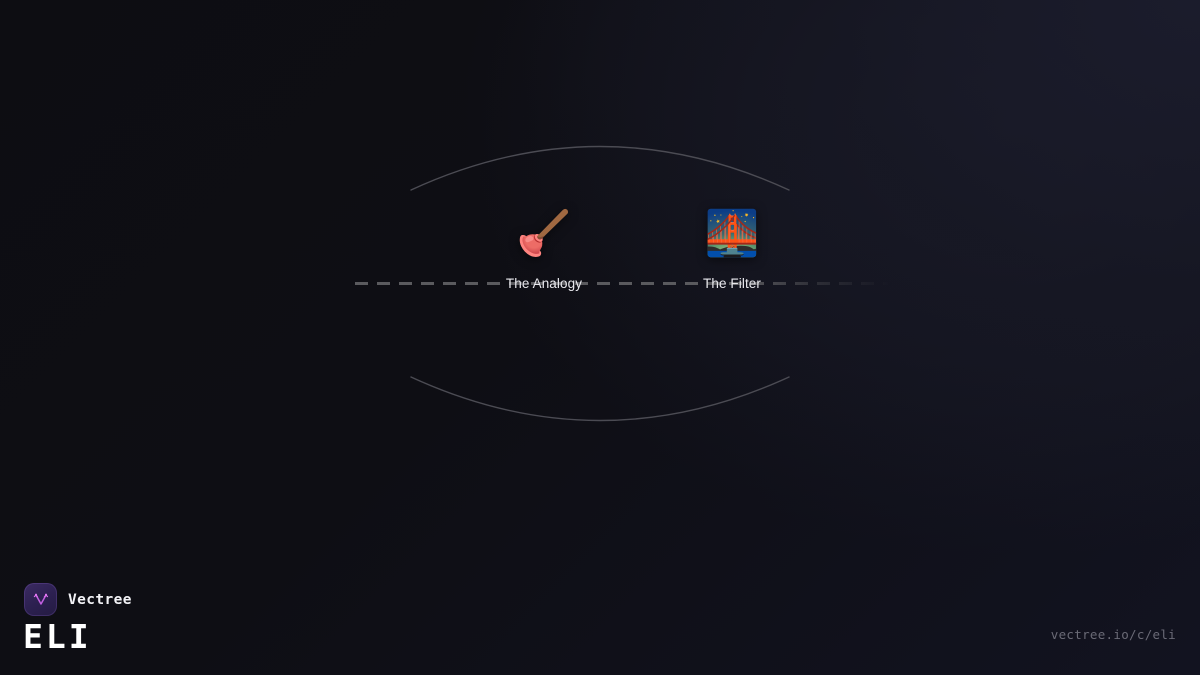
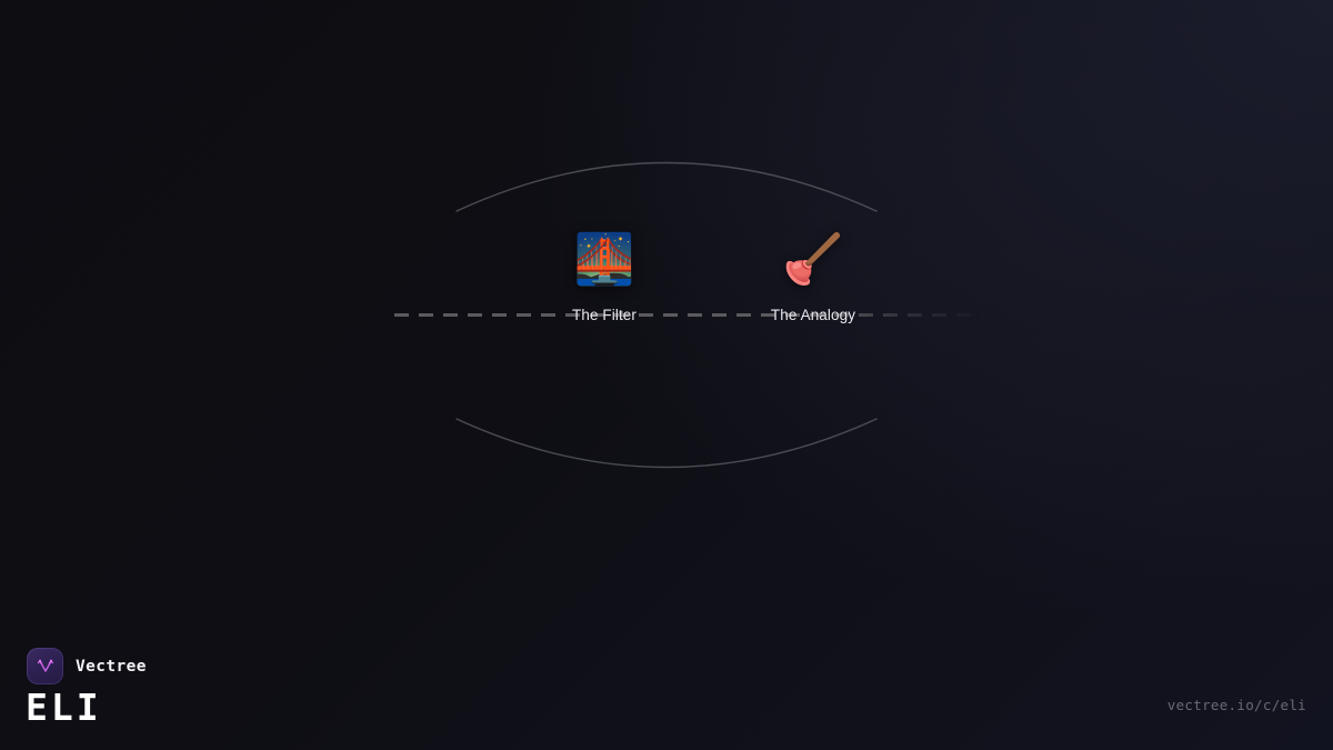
- 🪠
+ 🌉
- The Analogy
+ The Filter
- 🌉
+ 🪠
- The Filter
+ The Analogy
  Vectree
  ELI
  vectree.io/c/eli
